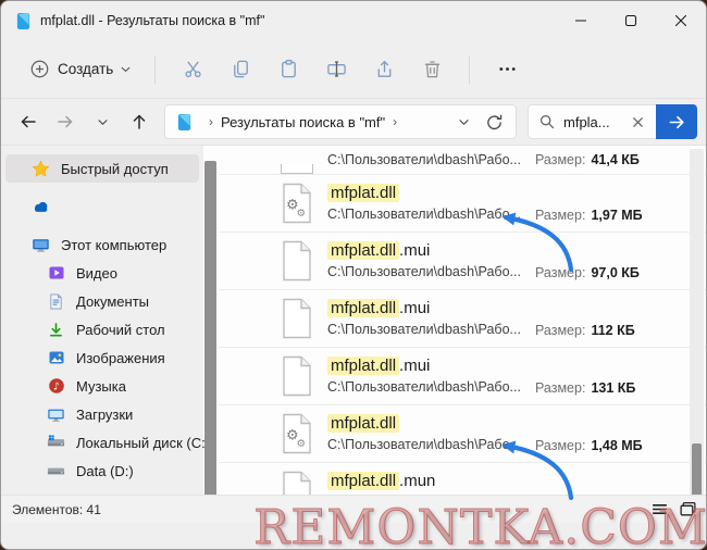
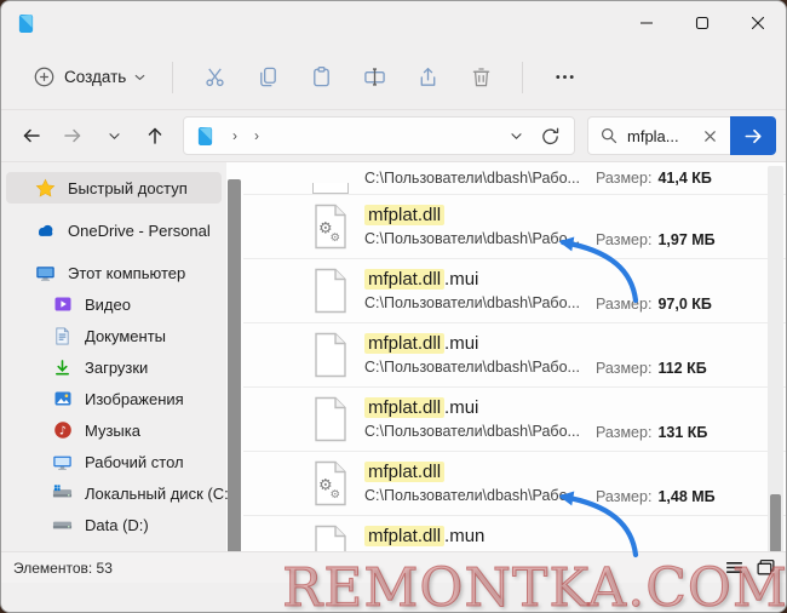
- mfplat.dll - Результаты поиска в "mf"
  Создать
  ›
- Результаты поиска в "mf"
  ›
  mfpla...
  Быстрый доступ
+ OneDrive - Personal
  Этот компьютер
  Видео
  Документы
- Рабочий стол
+ Загрузки
  Изображения
  ♪
  Музыка
- Загрузки
+ Рабочий стол
  Локальный диск (C:
  Data (D:)
  C:\Пользователи\dbash\Рабо...
  Размер: 41,4 КБ
  ⚙
  ⚙
  mfplat.dll
  C:\Пользователи\dbash\Рабо...
  Размер: 1,97 МБ
  mfplat.dll .mui
  C:\Пользователи\dbash\Рабо...
  Размер: 97,0 КБ
  mfplat.dll .mui
  C:\Пользователи\dbash\Рабо...
  Размер: 112 КБ
  mfplat.dll .mui
  C:\Пользователи\dbash\Рабо...
  Размер: 131 КБ
  ⚙
  ⚙
  mfplat.dll
  C:\Пользователи\dbash\Раб..
  Размер: 1,48 МБ
  mfplat.dll .mun
- Элементов: 41
+ Элементов: 53
  REMONTKA.COM
